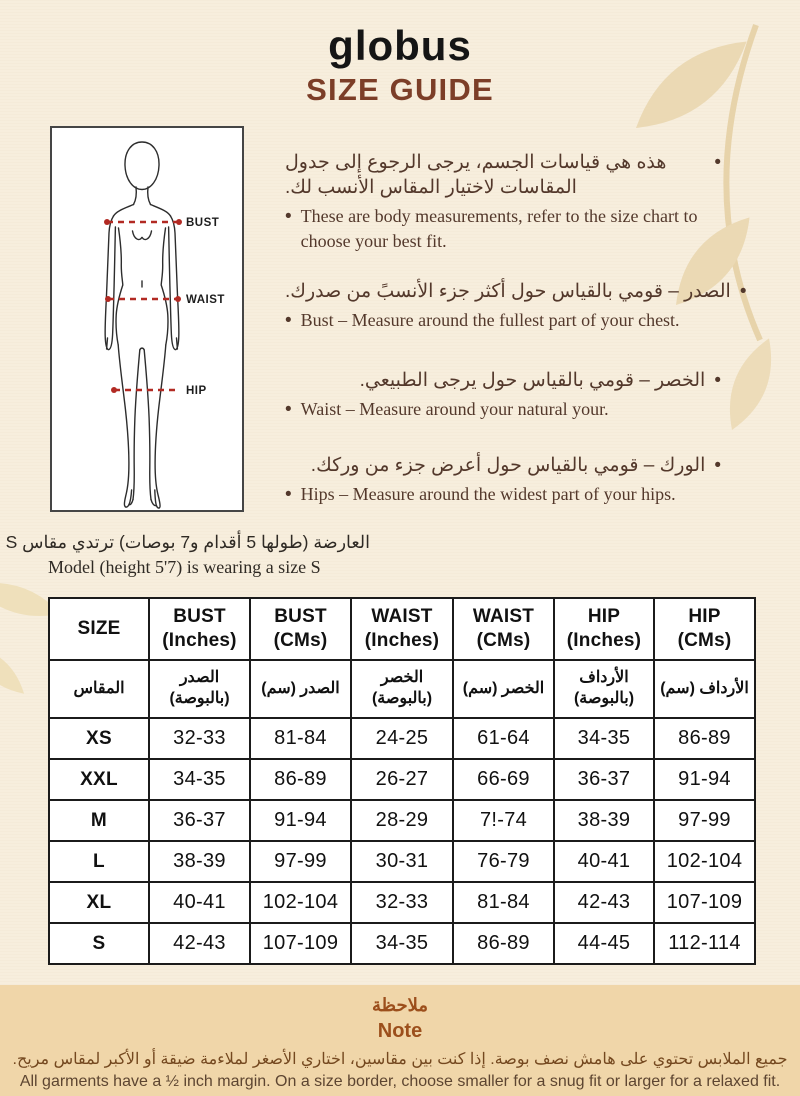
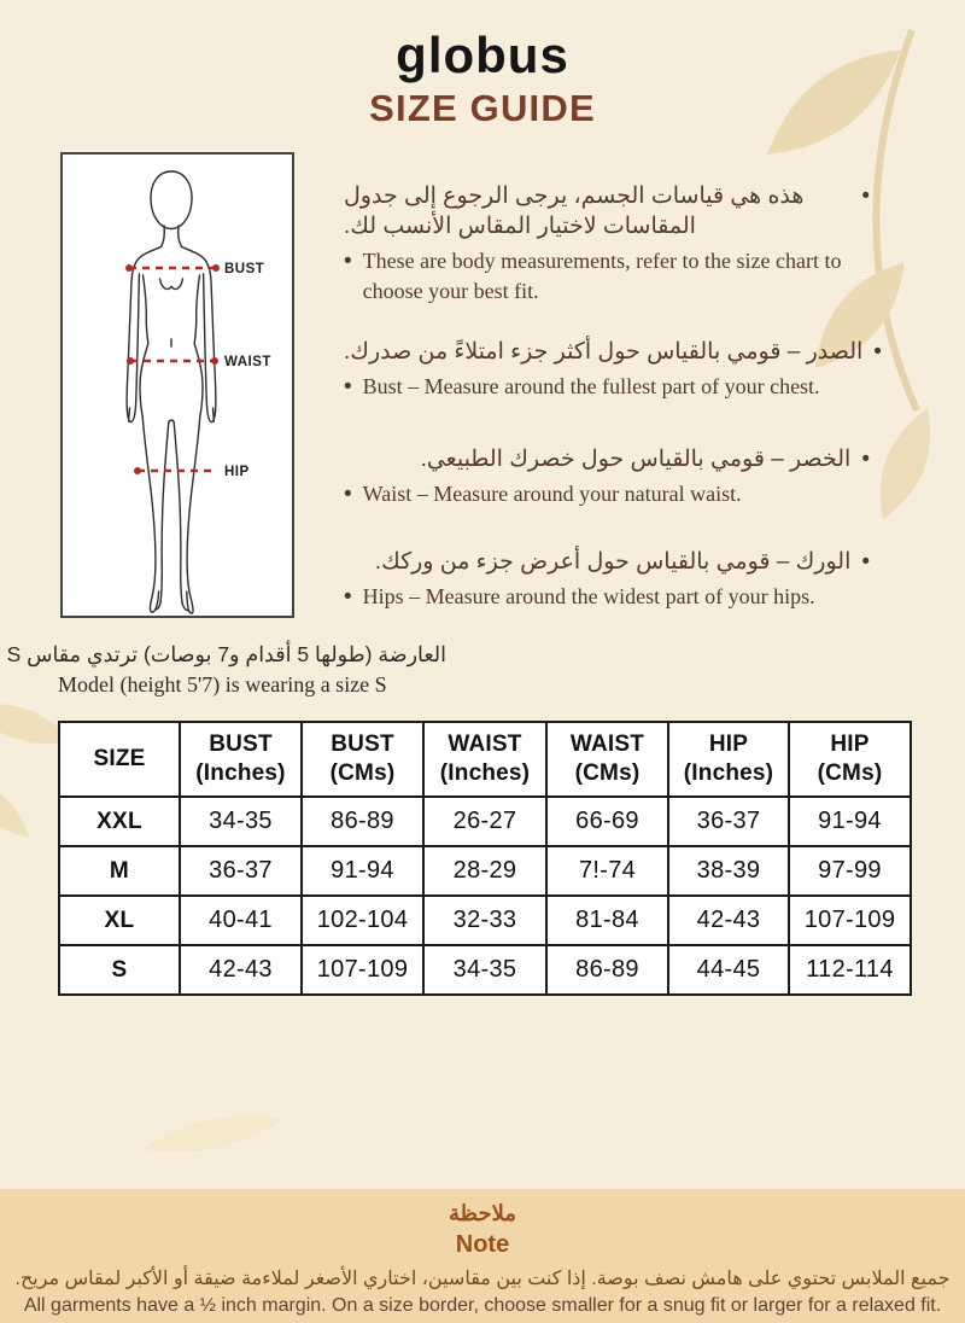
  globus
  SIZE GUIDE
  BUST
  WAIST
  HIP
  هذه هي قياسات الجسم، يرجى الرجوع إلى جدول المقاسات لاختيار المقاس الأنسب لك.
  •
  •
  These are body measurements, refer to the size chart to choose your best fit.
- الصدر – قومي بالقياس حول أكثر جزء الأنسبً من صدرك.
+ الصدر – قومي بالقياس حول أكثر جزء امتلاءً من صدرك.
  •
  •
  Bust – Measure around the fullest part of your chest.
- الخصر – قومي بالقياس حول يرجى الطبيعي.
+ الخصر – قومي بالقياس حول خصرك الطبيعي.
  •
  •
- Waist – Measure around your natural your.
+ Waist – Measure around your natural waist.
  الورك – قومي بالقياس حول أعرض جزء من وركك.
  •
  •
  Hips – Measure around the widest part of your hips.
  العارضة (طولها 5 أقدام و7 بوصات) ترتدي مقاس S
  Model (height 5'7) is wearing a size S
  SIZE	BUST (Inches)	BUST (CMs)	WAIST (Inches)	WAIST (CMs)	HIP (Inches)	HIP (CMs)
- المقاس	الصدر (بالبوصة)	الصدر (سم)	الخصر (بالبوصة)	الخصر (سم)	الأرداف (بالبوصة)	الأرداف (سم)
- XS	32-33	81-84	24-25	61-64	34-35	86-89
  XXL	34-35	86-89	26-27	66-69	36-37	91-94
  M	36-37	91-94	28-29	7!-74	38-39	97-99
- L	38-39	97-99	30-31	76-79	40-41	102-104
  XL	40-41	102-104	32-33	81-84	42-43	107-109
  S	42-43	107-109	34-35	86-89	44-45	112-114
  ملاحظة
  Note
  جميع الملابس تحتوي على هامش نصف بوصة. إذا كنت بين مقاسين، اختاري الأصغر لملاءمة ضيقة أو الأكبر لمقاس مريح.
  All garments have a ½ inch margin. On a size border, choose smaller for a snug fit or larger for a relaxed fit.
